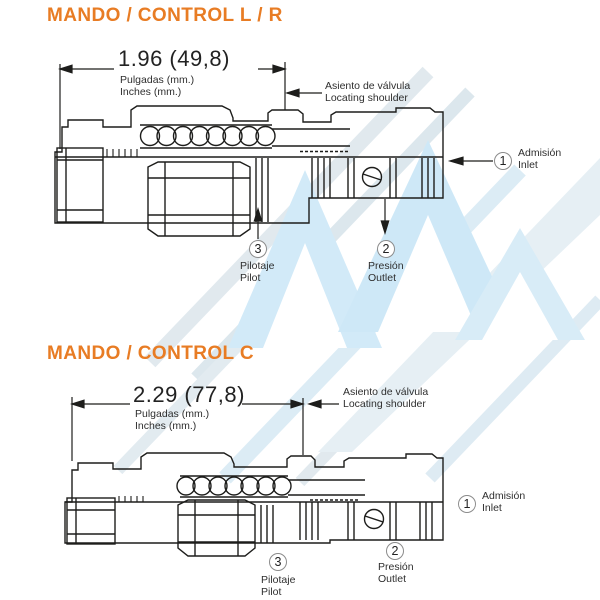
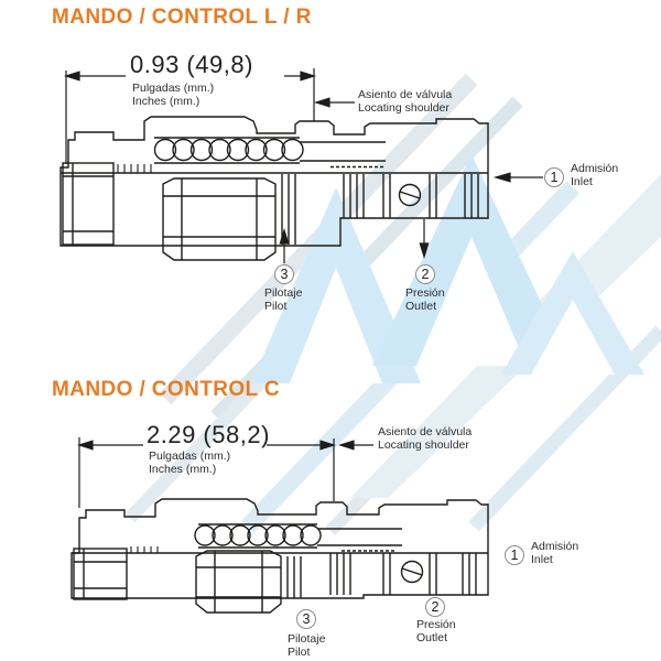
  MANDO / CONTROL L / R
- 1.96 (49,8)
+ 0.93 (49,8)
  Pulgadas (mm.)
  Inches (mm.)
  Asiento de válvula
  Locating shoulder
  1
  Admisión
  Inlet
  3
  Pilotaje
  Pilot
  2
  Presión
  Outlet
  MANDO / CONTROL C
- 2.29 (77,8)
+ 2.29 (58,2)
  Pulgadas (mm.)
  Inches (mm.)
  Asiento de válvula
  Locating shoulder
  1
  Admisión
  Inlet
  2
  Presión
  Outlet
  3
  Pilotaje
  Pilot
